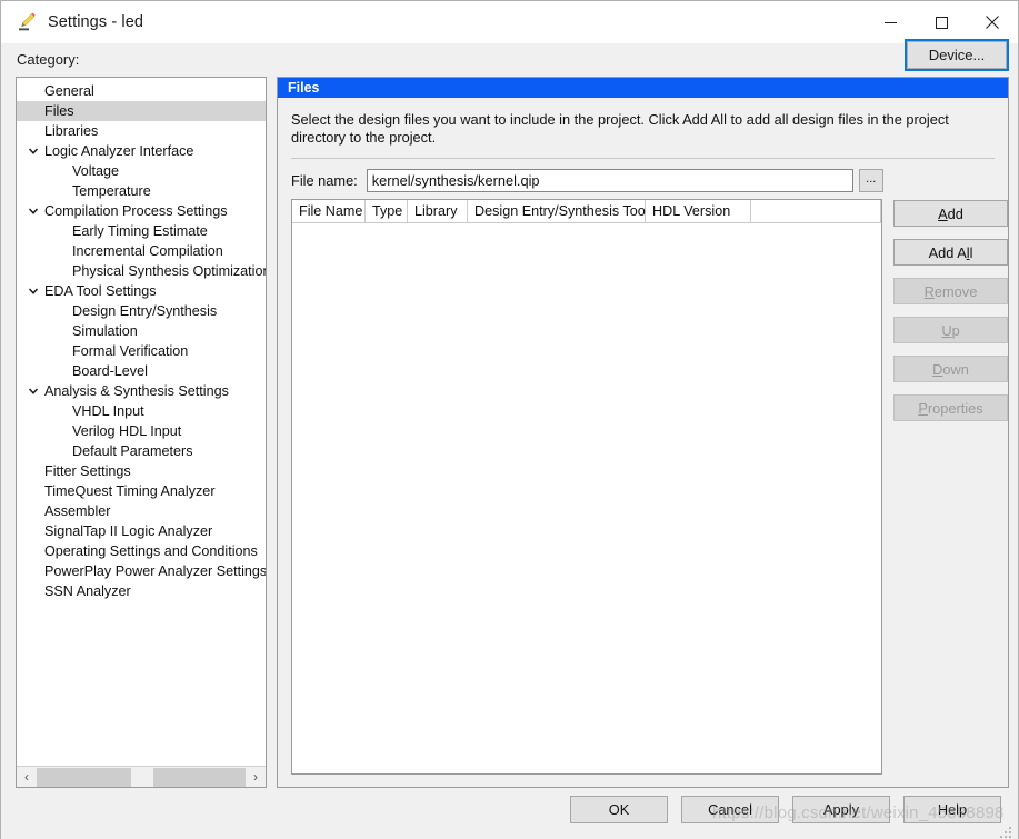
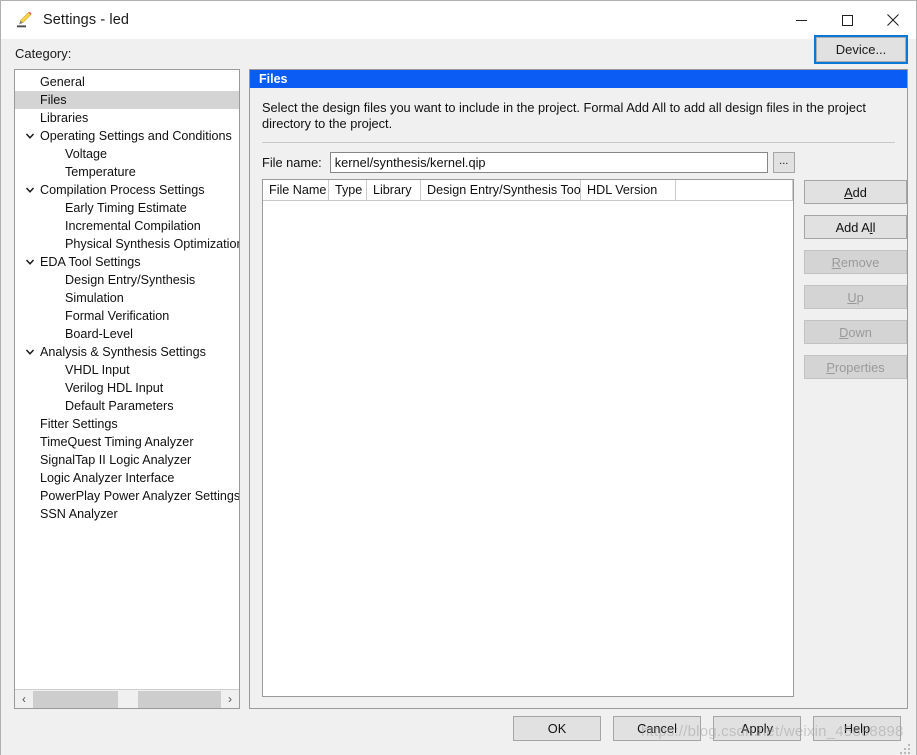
  Settings - led
  Category:
  Device...
  General
  Files
  Libraries
- Logic Analyzer Interface
+ Operating Settings and Conditions
  Voltage
  Temperature
  Compilation Process Settings
  Early Timing Estimate
  Incremental Compilation
  Physical Synthesis Optimizatio
  EDA Tool Settings
  Design Entry/Synthesis
  Simulation
  Formal Verification
  Board-Level
  Analysis & Synthesis Settings
  VHDL Input
  Verilog HDL Input
  Default Parameters
  Fitter Settings
  TimeQuest Timing Analyzer
- Assembler
  SignalTap II Logic Analyzer
- Operating Settings and Conditions
+ Logic Analyzer Interface
  PowerPlay Power Analyzer Settings
  SSN Analyzer
  ‹
  ›
  Files
- Select the design files you want to include in the project. Click Add All to add all design files in the project directory to the project.
+ Select the design files you want to include in the project. Formal Add All to add all design files in the project directory to the project.
  File name:
  kernel/synthesis/kernel.qip
  ...
  File Name
  Type
  Library
  Design Entry/Synthesis Too
  HDL Version
  A
  dd
  Add A
  l
  R
  emove
  U
  p
  D
  own
  P
  roperties
  OK
  Cancel
  Apply
  Help
  https://blog.csdn.net/weixin_45888898
